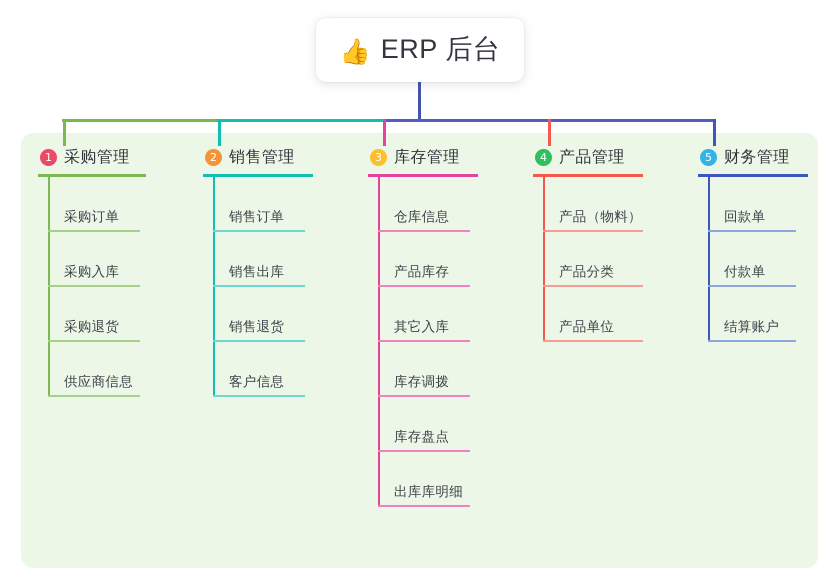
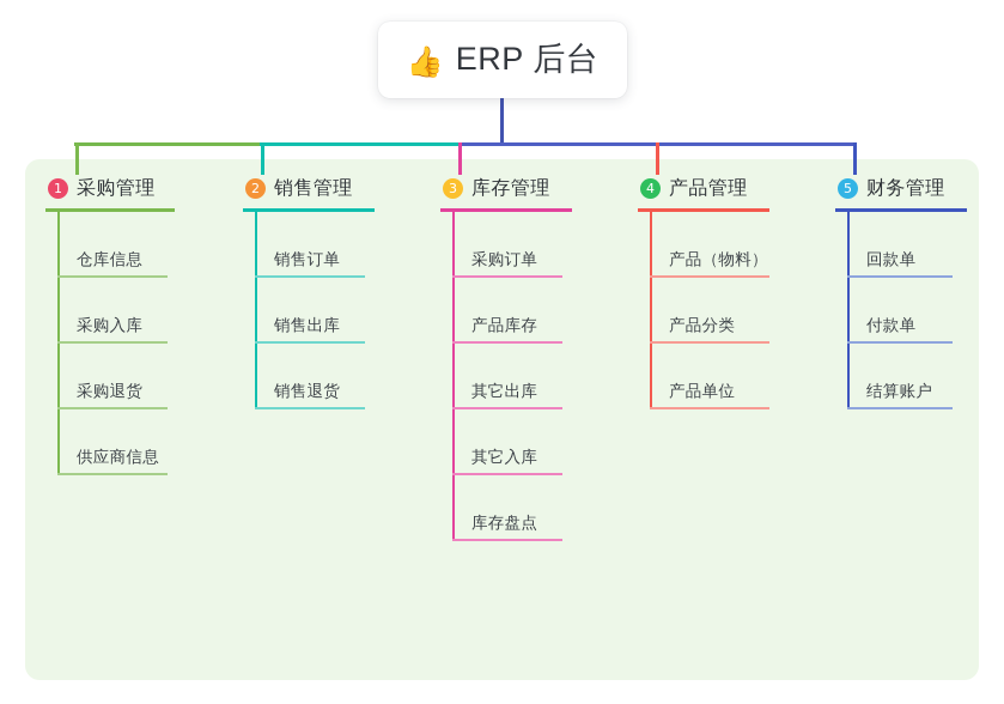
  👍
  ERP 后台
  1
  采购管理
- 采购订单
+ 仓库信息
  采购入库
  采购退货
  供应商信息
  2
  销售管理
  销售订单
  销售出库
  销售退货
- 客户信息
  3
  库存管理
- 仓库信息
+ 采购订单
  产品库存
+ 其它出库
  其它入库
- 库存调拨
  库存盘点
- 出库库明细
  4
  产品管理
  产品（物料）
  产品分类
  产品单位
  5
  财务管理
  回款单
  付款单
  结算账户
